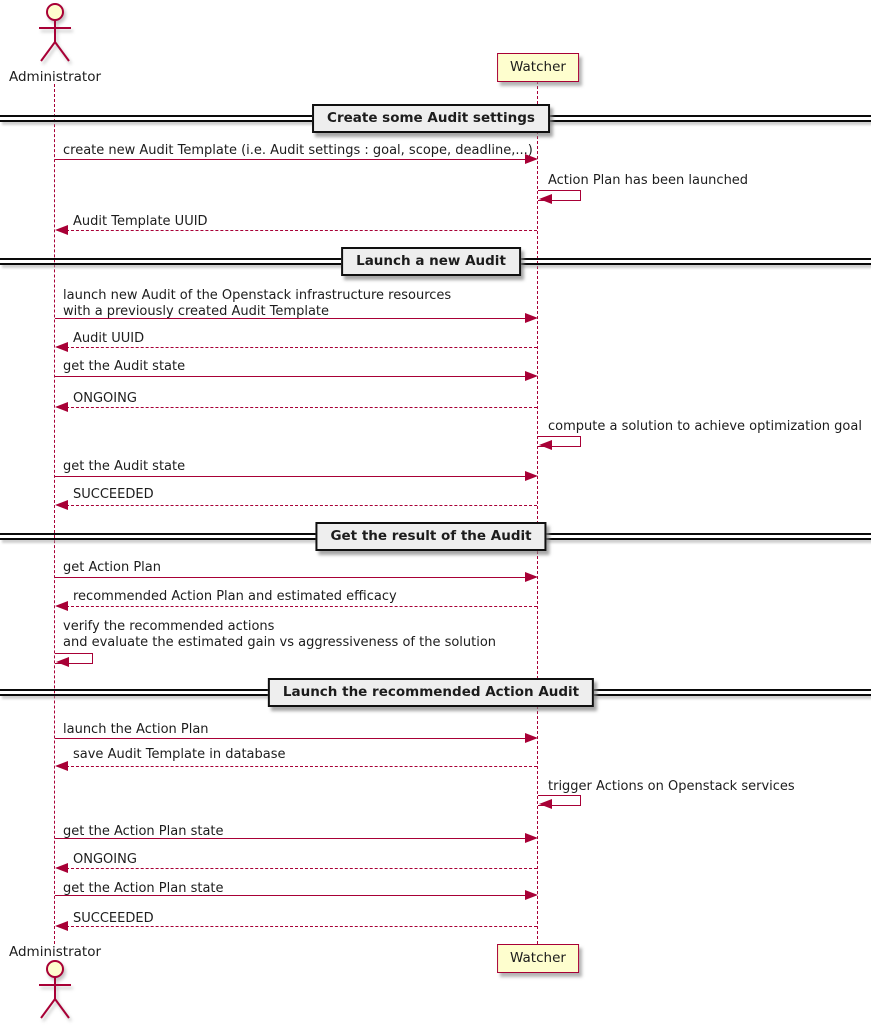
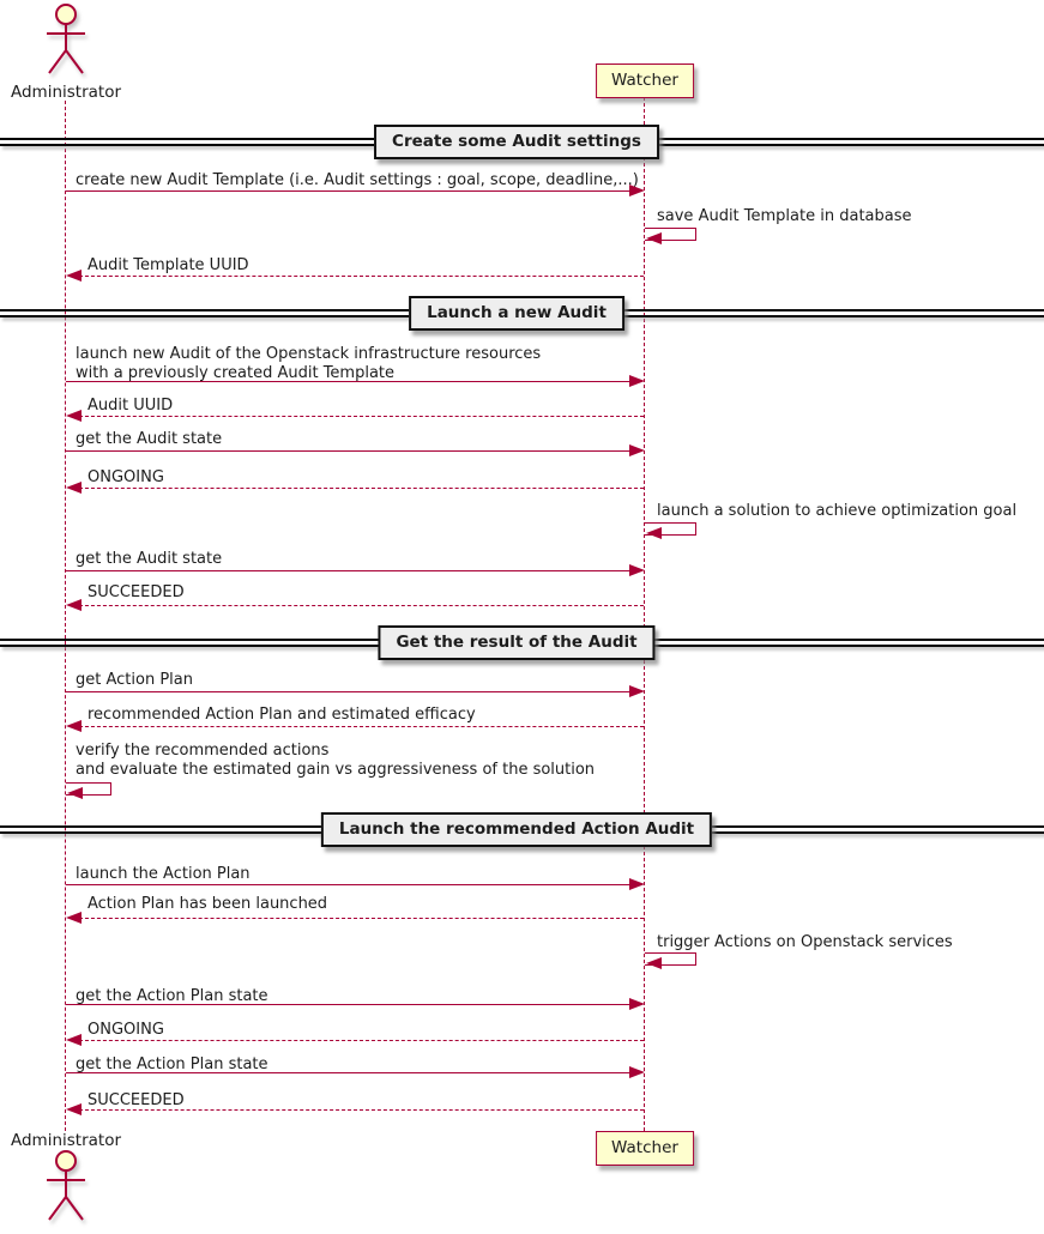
  Administrator
  Watcher
  Create some Audit settings
  Launch a new Audit
  Get the result of the Audit
  Launch the recommended Action Audit
  create new Audit Template (i.e. Audit settings : goal, scope, deadline,...)
- Action Plan has been launched
+ save Audit Template in database
  Audit Template UUID
  launch new Audit of the Openstack infrastructure resources
  with a previously created Audit Template
  Audit UUID
  get the Audit state
  ONGOING
- compute a solution to achieve optimization goal
+ launch a solution to achieve optimization goal
  get the Audit state
  SUCCEEDED
  get Action Plan
  recommended Action Plan and estimated efficacy
  verify the recommended actions
  and evaluate the estimated gain vs aggressiveness of the solution
  launch the Action Plan
- save Audit Template in database
+ Action Plan has been launched
  trigger Actions on Openstack services
  get the Action Plan state
  ONGOING
  get the Action Plan state
  SUCCEEDED
  Administrator
  Watcher
